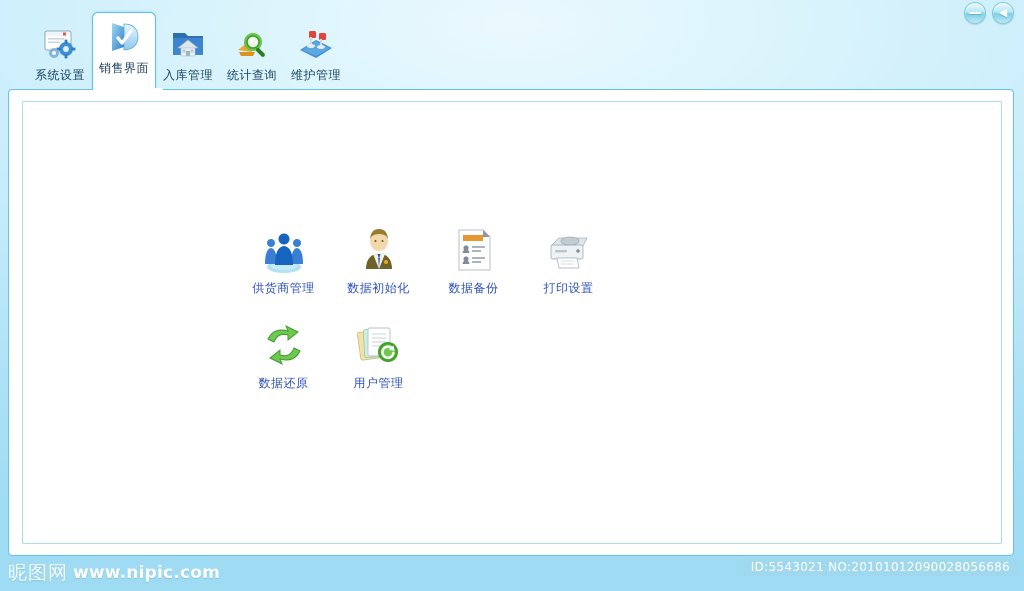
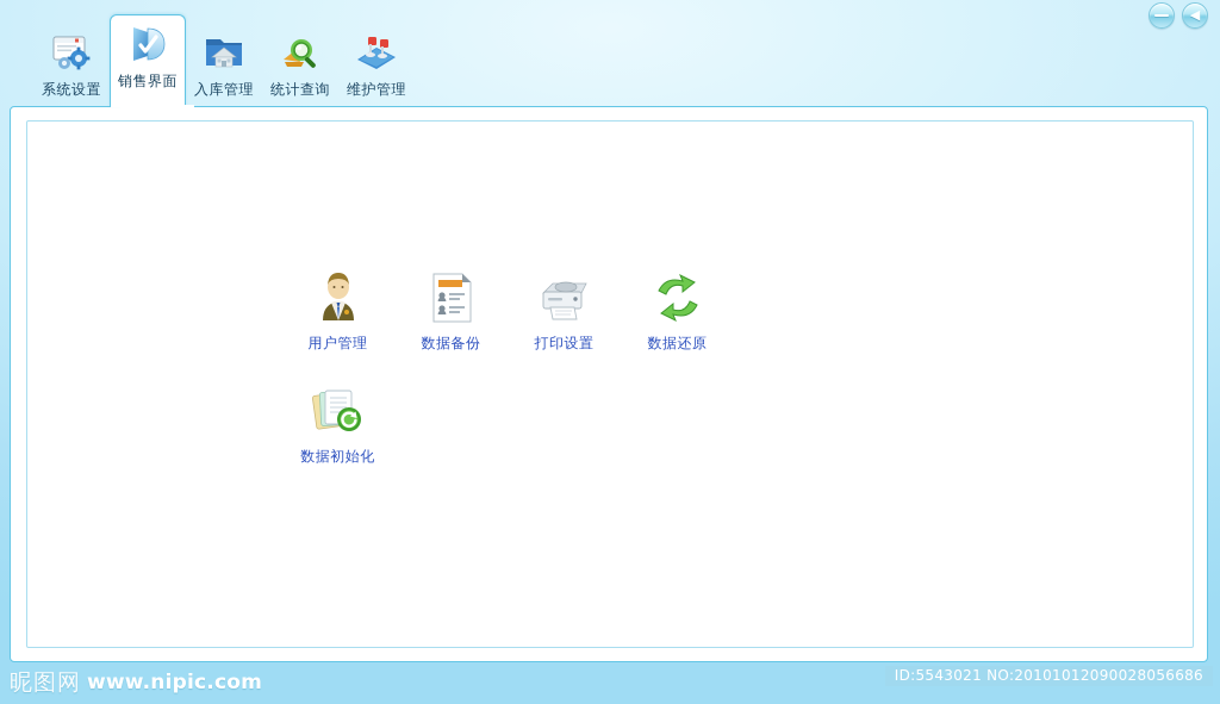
  ◀
  系统设置
  销售界面
  入库管理
  统计查询
  维护管理
- 供货商管理
- 数据初始化
+ 用户管理
  数据备份
  打印设置
  数据还原
- 用户管理
+ 数据初始化
  昵图网
  www.nipic.com
  ID:5543021 NO:20101012090028056686
